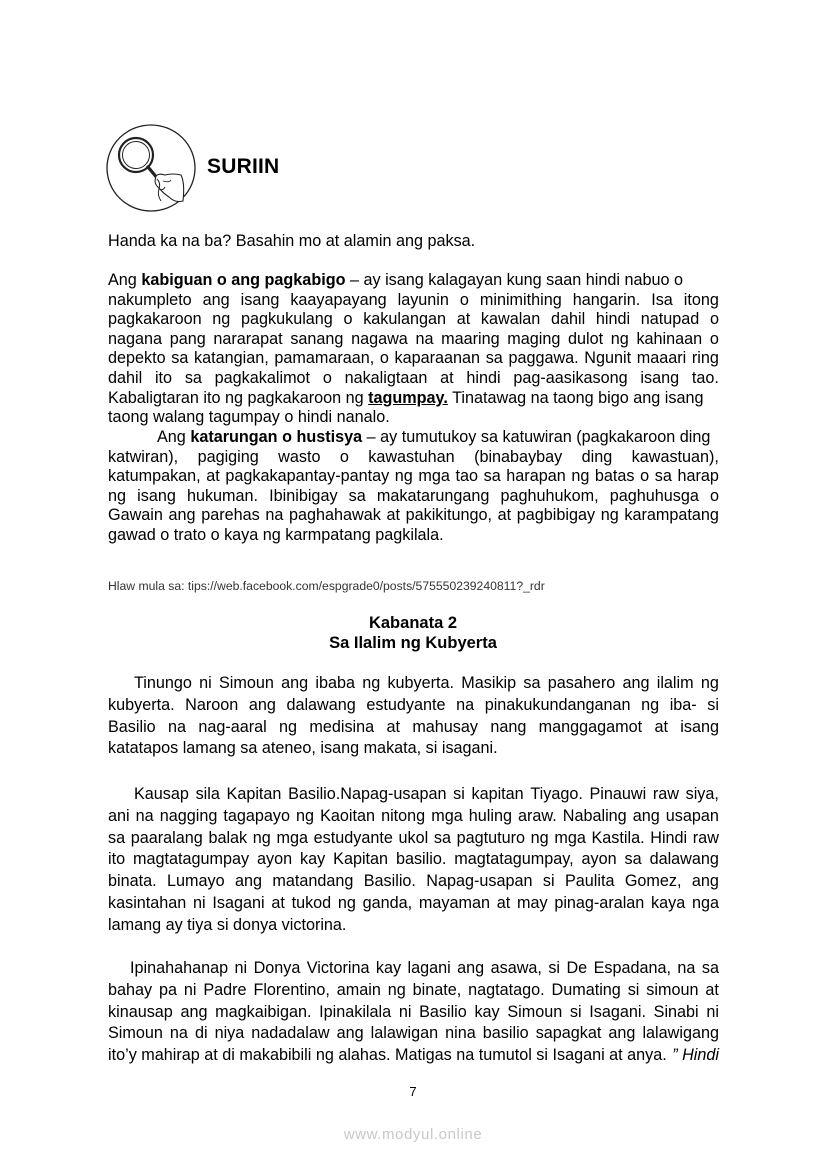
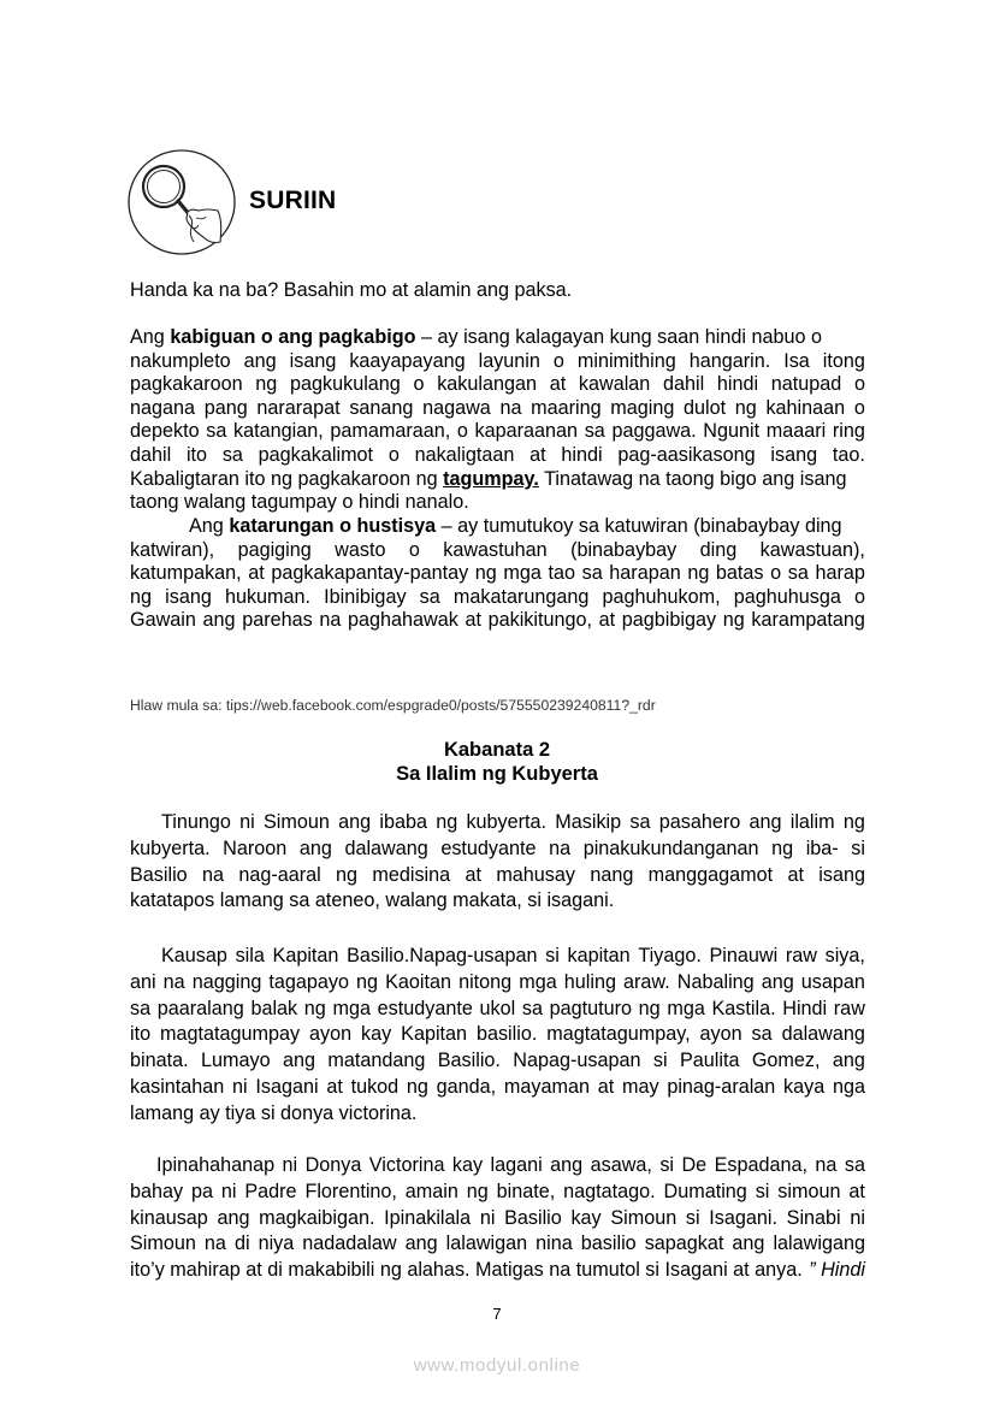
  SURIIN
  Handa ka na ba? Basahin mo at alamin ang paksa.
  Ang kabiguan o ang pagkabigo – ay isang kalagayan kung saan hindi nabuo o
  nakumpleto
  ang
  isang
  kaayapayang
  layunin
  o
  minimithing
  hangarin.
  Isa
  itong
  pagkakaroon
  ng
  pagkukulang
  o
  kakulangan
  at
  kawalan
  dahil
  hindi
  natupad
  o
  nagana
  pang
  nararapat
  sanang
  nagawa
  na
  maaring
  maging
  dulot
  ng
  kahinaan
  o
  depekto
  sa
  katangian,
  pamamaraan,
  o
  kaparaanan
  sa
  paggawa.
  Ngunit
  maaari
  ring
  dahil
  ito
  sa
  pagkakalimot
  o
  nakaligtaan
  at
  hindi
  pag-aasikasong
  isang
  tao.
  Kabaligtaran ito ng pagkakaroon ng tagumpay. Tinatawag na taong bigo ang isang
  taong walang tagumpay o hindi nanalo.
- Ang katarungan o hustisya – ay tumutukoy sa katuwiran (pagkakaroon ding
+ Ang katarungan o hustisya – ay tumutukoy sa katuwiran (binabaybay ding
  katwiran),
  pagiging
  wasto
  o
  kawastuhan
  (binabaybay
  ding
  kawastuan),
  katumpakan,
  at
  pagkakapantay-pantay
  ng
  mga
  tao
  sa
  harapan
  ng
  batas
  o
  sa
  harap
  ng
  isang
  hukuman.
  Ibinibigay
  sa
  makatarungang
  paghuhukom,
  paghuhusga
  o
  Gawain
  ang
  parehas
  na
  paghahawak
  at
  pakikitungo,
  at
  pagbibigay
  ng
  karampatang
- gawad o trato o kaya ng karmpatang pagkilala.
  Hlaw mula sa: tips://web.facebook.com/espgrade0/posts/575550239240811?_rdr
  Kabanata 2
  Sa Ilalim ng Kubyerta
  Tinungo
  ni
  Simoun
  ang
  ibaba
  ng
  kubyerta.
  Masikip
  sa
  pasahero
  ang
  ilalim
  ng
  kubyerta.
  Naroon
  ang
  dalawang
  estudyante
  na
  pinakukundanganan
  ng
  iba-
  si
  Basilio
  na
  nag-aaral
  ng
  medisina
  at
  mahusay
  nang
  manggagamot
  at
  isang
- katatapos lamang sa ateneo, isang makata, si isagani.
+ katatapos lamang sa ateneo, walang makata, si isagani.
  Kausap
  sila
  Kapitan
  Basilio.Napag-usapan
  si
  kapitan
  Tiyago.
  Pinauwi
  raw
  siya,
  ani
  na
  nagging
  tagapayo
  ng
  Kaoitan
  nitong
  mga
  huling
  araw.
  Nabaling
  ang
  usapan
  sa
  paaralang
  balak
  ng
  mga
  estudyante
  ukol
  sa
  pagtuturo
  ng
  mga
  Kastila.
  Hindi
  raw
  ito
  magtatagumpay
  ayon
  kay
  Kapitan
  basilio.
  magtatagumpay,
  ayon
  sa
  dalawang
  binata.
  Lumayo
  ang
  matandang
  Basilio.
  Napag-usapan
  si
  Paulita
  Gomez,
  ang
  kasintahan
  ni
  Isagani
  at
  tukod
  ng
  ganda,
  mayaman
  at
  may
  pinag-aralan
  kaya
  nga
  lamang ay tiya si donya victorina.
  Ipinahahanap
  ni
  Donya
  Victorina
  kay
  lagani
  ang
  asawa,
  si
  De
  Espadana,
  na
  sa
  bahay
  pa
  ni
  Padre
  Florentino,
  amain
  ng
  binate,
  nagtatago.
  Dumating
  si
  simoun
  at
  kinausap
  ang
  magkaibigan.
  Ipinakilala
  ni
  Basilio
  kay
  Simoun
  si
  Isagani.
  Sinabi
  ni
  Simoun
  na
  di
  niya
  nadadalaw
  ang
  lalawigan
  nina
  basilio
  sapagkat
  ang
  lalawigang
  ito’y mahirap at di makabibili ng alahas. Matigas na tumutol si Isagani at anya.
  ” Hindi
  7
  www.modyul.online
